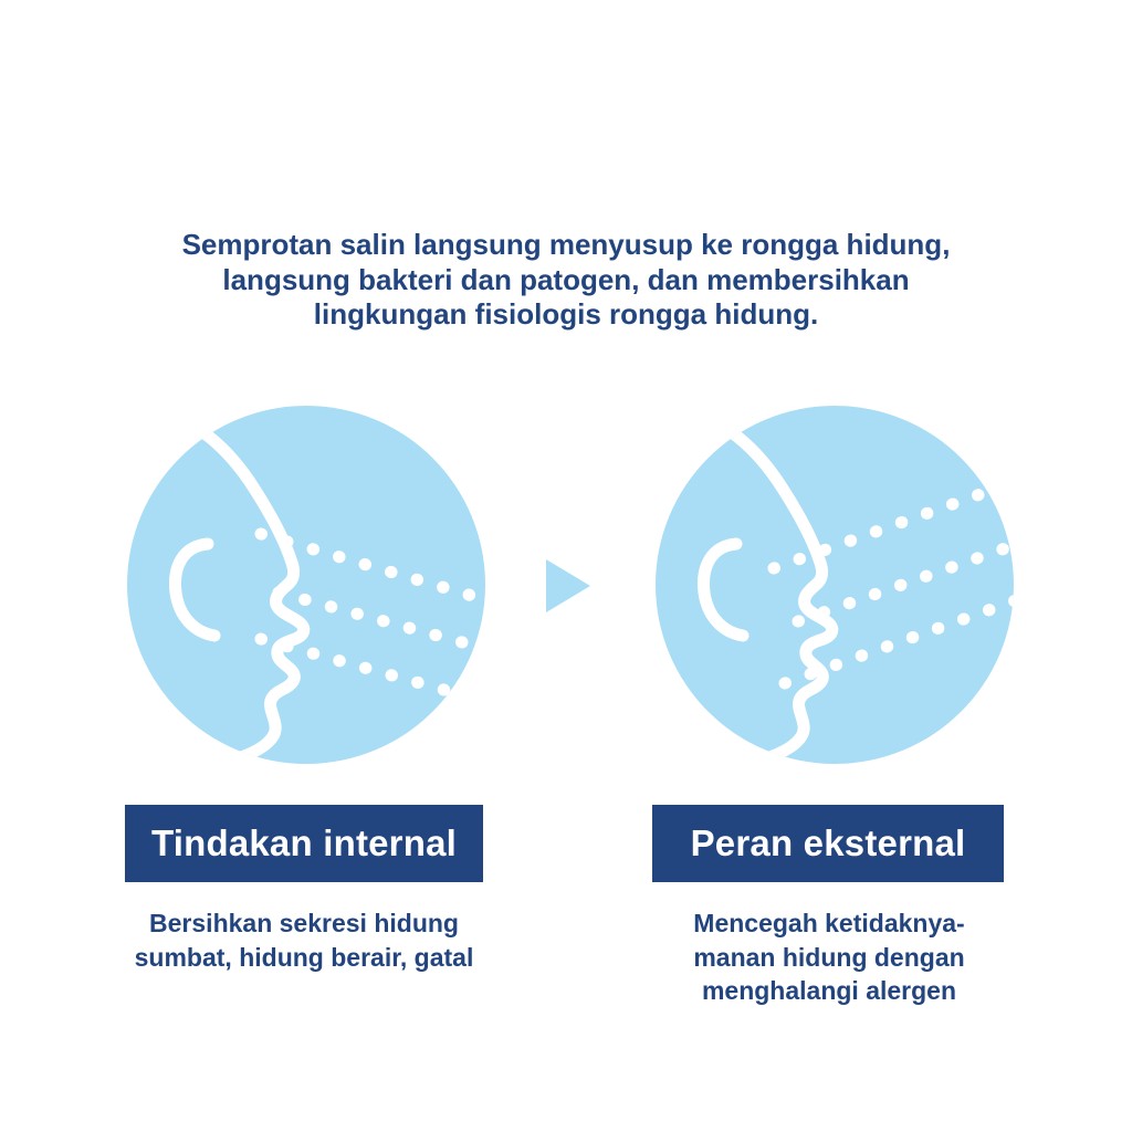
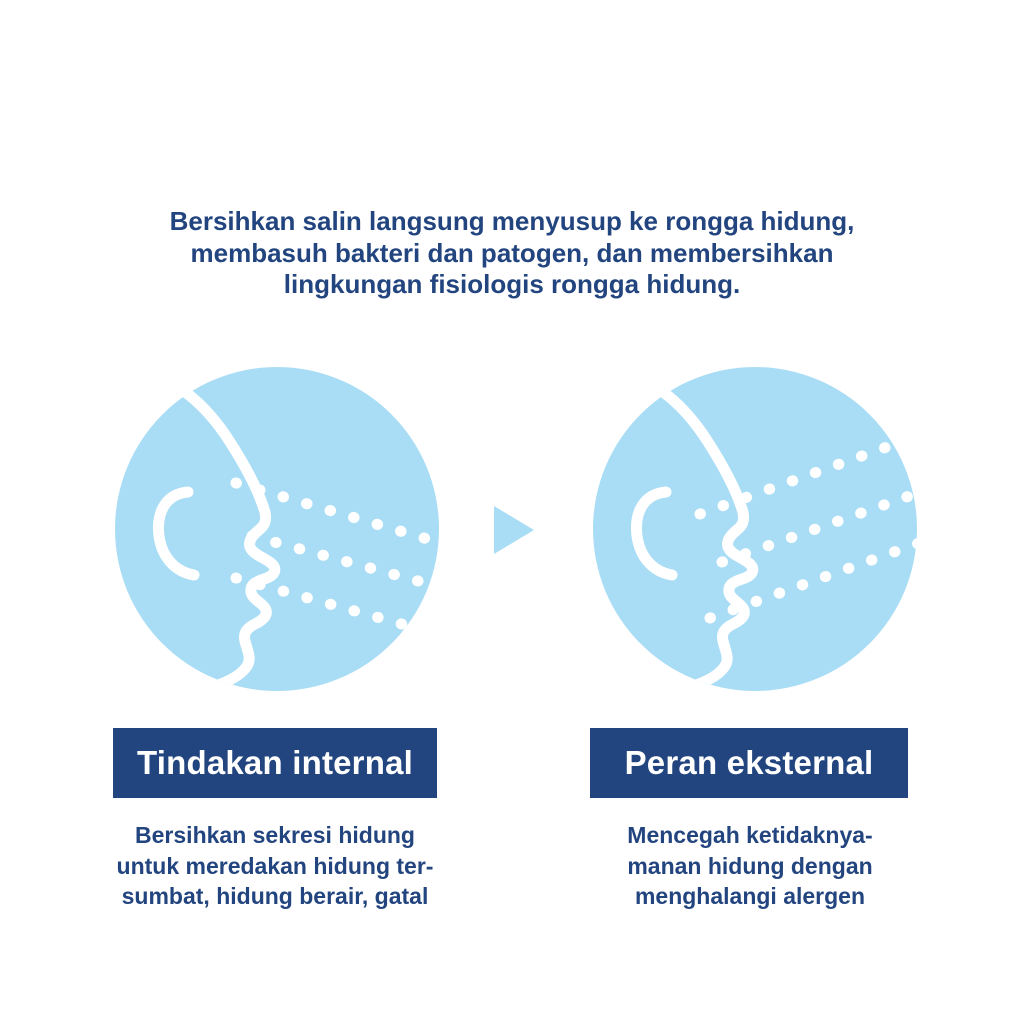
- Semprotan salin langsung menyusup ke rongga hidung,
+ Bersihkan salin langsung menyusup ke rongga hidung,
- langsung bakteri dan patogen, dan membersihkan
+ membasuh bakteri dan patogen, dan membersihkan
  lingkungan fisiologis rongga hidung.
  Tindakan internal
  Peran eksternal
  Bersihkan sekresi hidung
+ untuk meredakan hidung ter-
  sumbat, hidung berair, gatal
  Mencegah ketidaknya-
  manan hidung dengan
  menghalangi alergen
